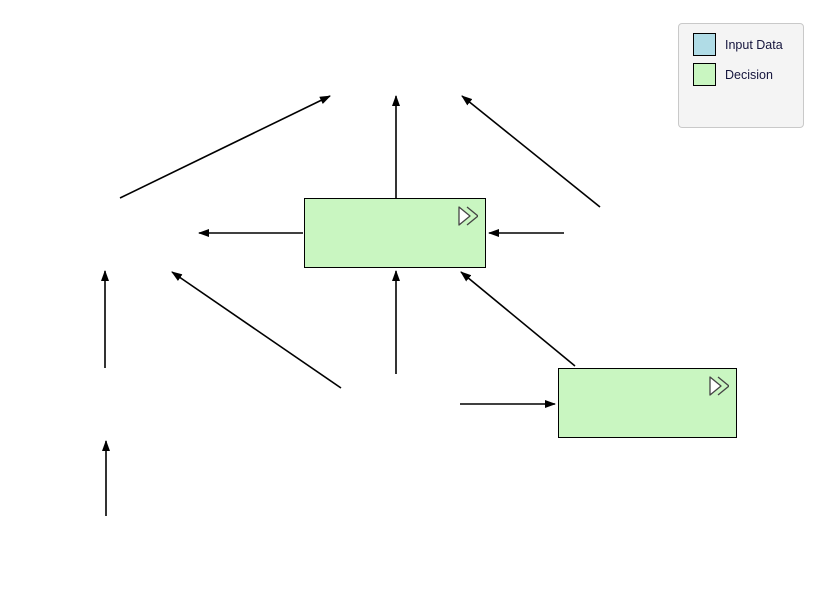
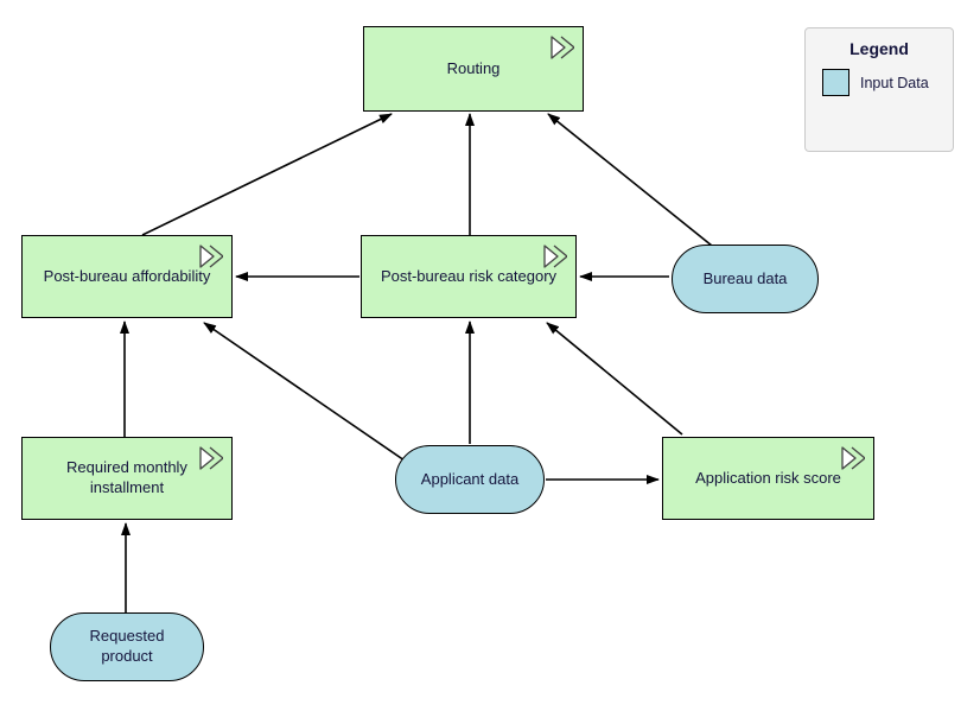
+ Routing
+ Post-bureau affordability
+ Post-bureau risk category
+ Bureau data
+ Required monthly
+ installment
+ Applicant data
+ Application risk score
+ Requested product
+ Legend
  Input Data
- Decision
